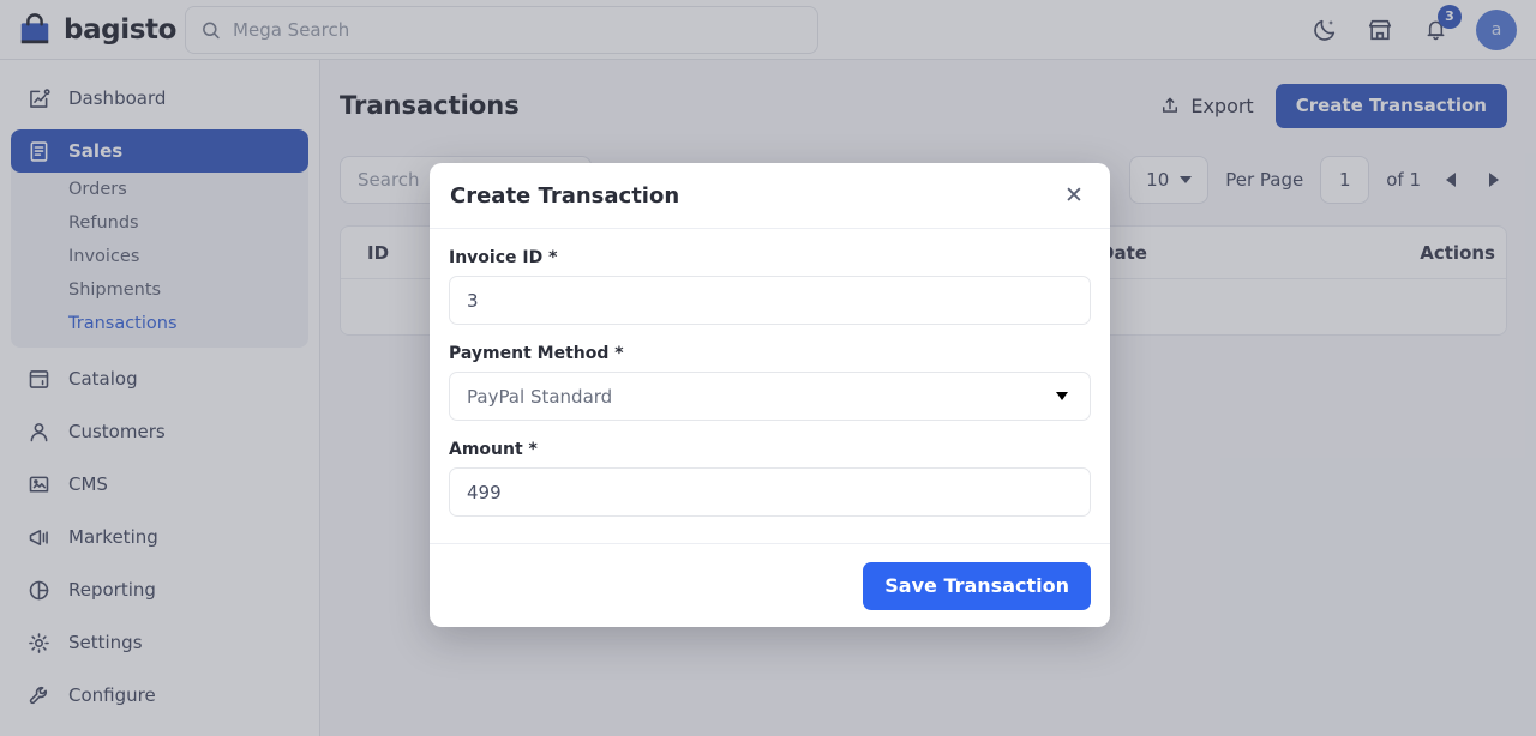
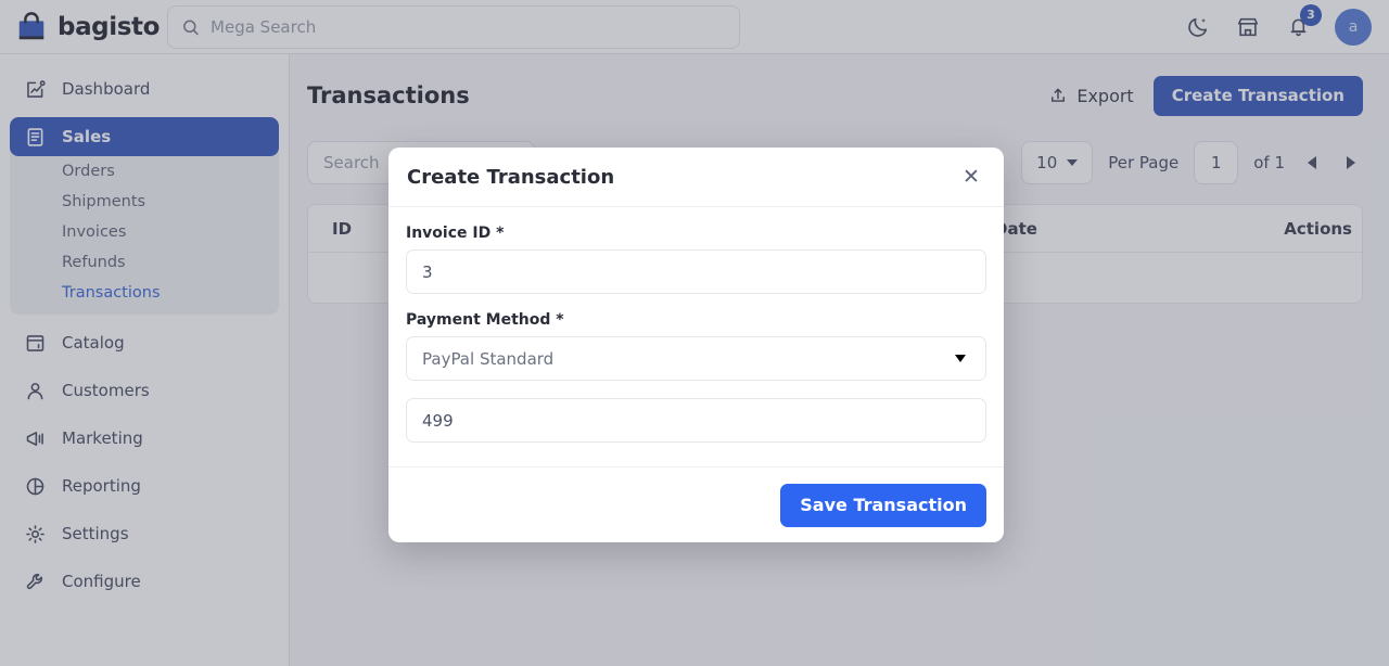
  bagisto
  Mega Search
  3
  a
  Dashboard
  Sales
  Orders
- Refunds
+ Shipments
  Invoices
- Shipments
+ Refunds
  Transactions
  Catalog
  Customers
- CMS
  Marketing
  Reporting
  Settings
  Configure
  Transactions
  Export
  Create Transaction
  Search
  10
  Per Page
  1
  of 1
  ID
  ate
  Actions
  Create Transaction
  ✕
  Invoice ID *
  3
  Payment Method *
  PayPal Standard
- Amount *
  499
  Save Transaction
